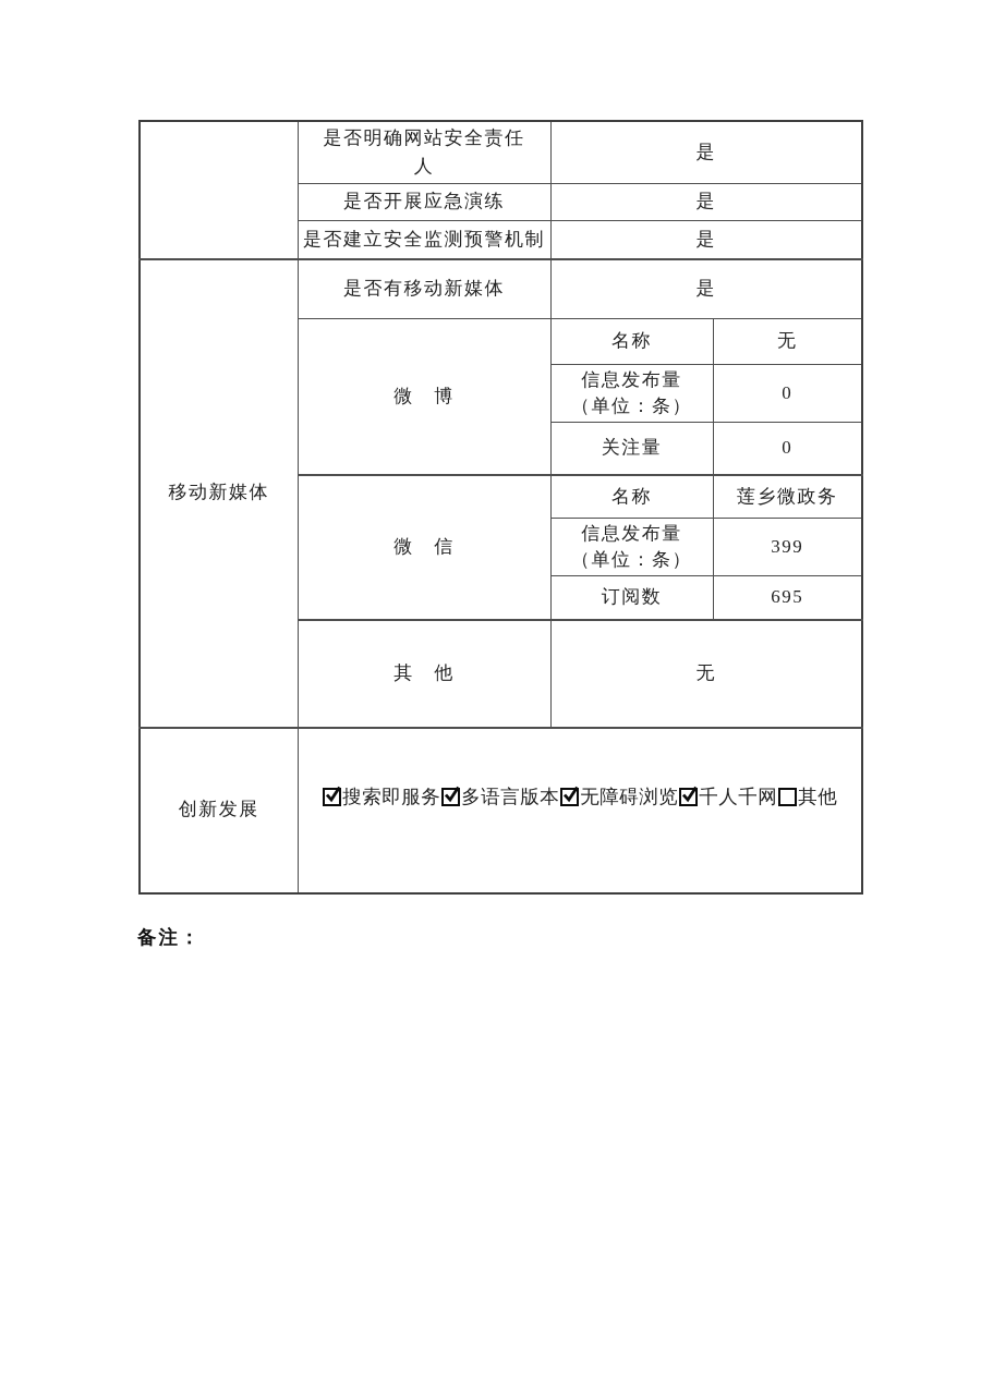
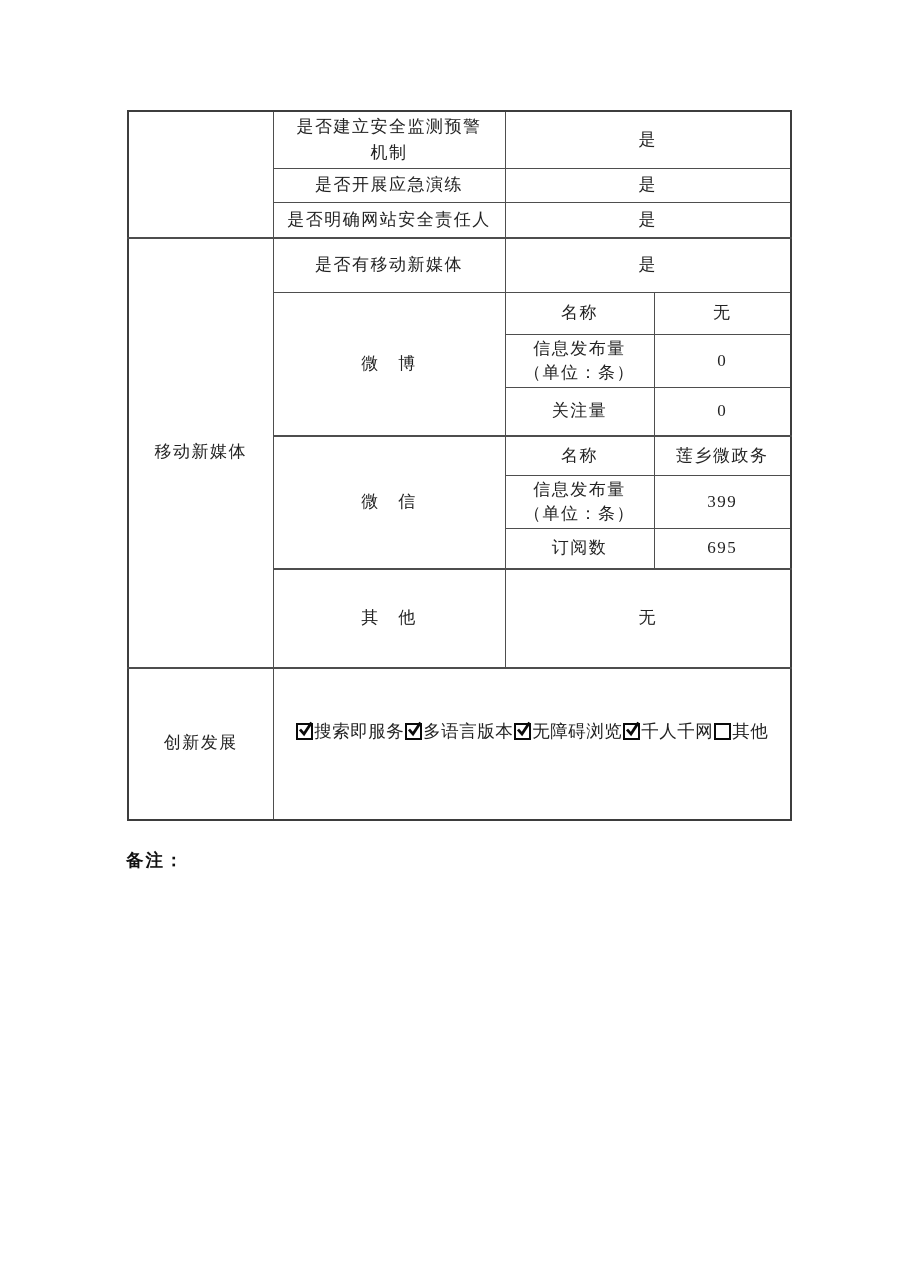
- 	是否明确网站安全责任人	是
+ 	是否建立安全监测预警机制	是
  是否开展应急演练	是
- 是否建立安全监测预警机制	是
+ 是否明确网站安全责任人	是
  移动新媒体	是否有移动新媒体	是
  微 博	名称	无
  信息发布量 （单位：条）	0
  关注量	0
  微 信	名称	莲乡微政务
  信息发布量 （单位：条）	399
  订阅数	695
  其 他	无
  创新发展	搜索即服务 多语言版本 无障碍浏览 千人千网 其他
  备注：
